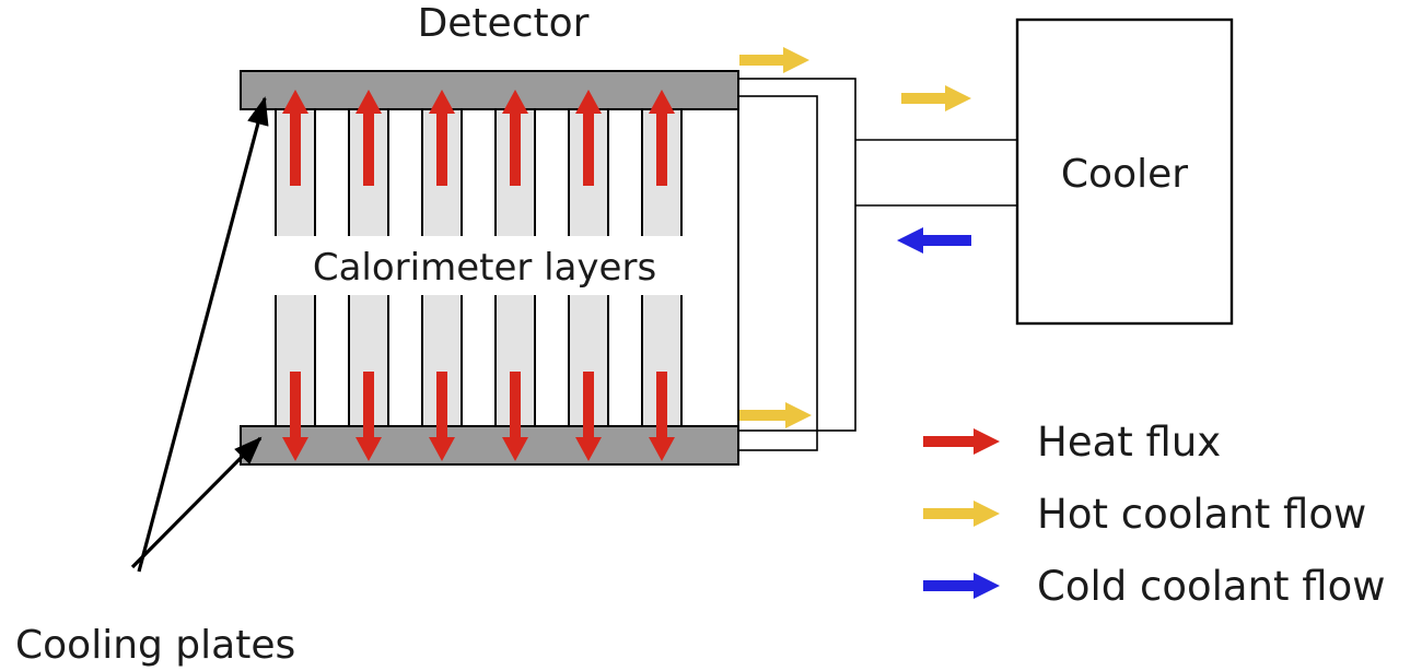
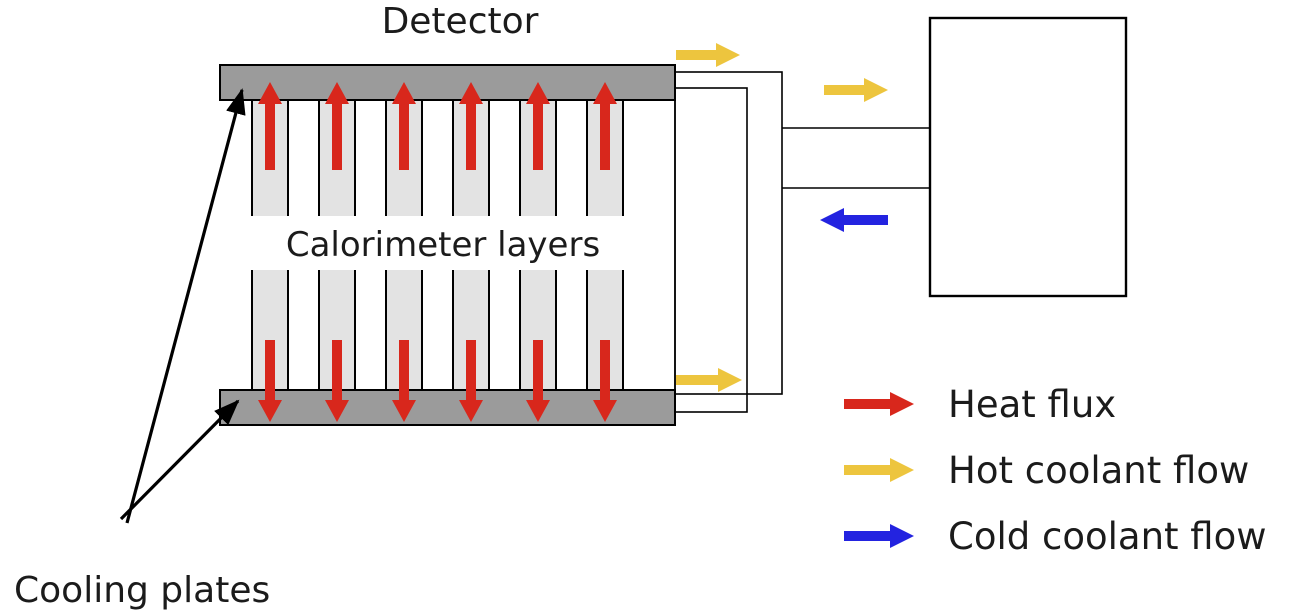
  Detector
  Calorimeter layers
- Cooler
  Cooling plates
  Heat flux
  Hot coolant flow
  Cold coolant flow
